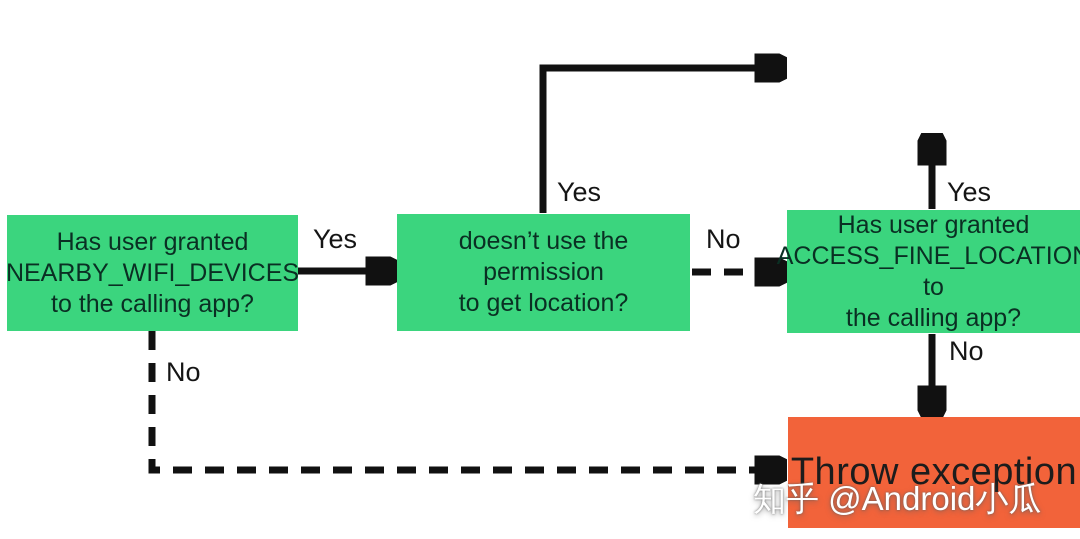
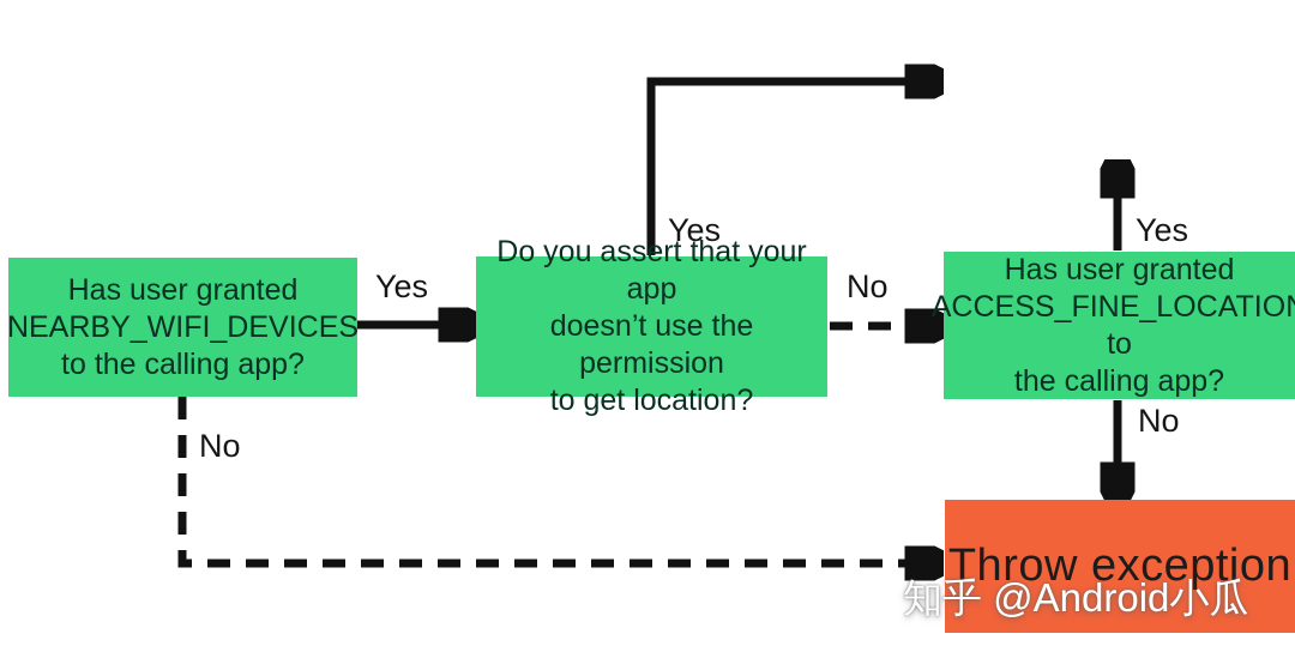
  Has user granted
  NEARBY_WIFI_DEVICES
  to the calling app?
+ Do you assert that your app
  doesn’t use the permission
  to get location?
  Has user granted
  ACCESS_FINE_LOCATIO to
  the calling app?
  Throw exception
  Yes
  Yes
  No
  Yes
  No
  No
  知乎 @Android小瓜
